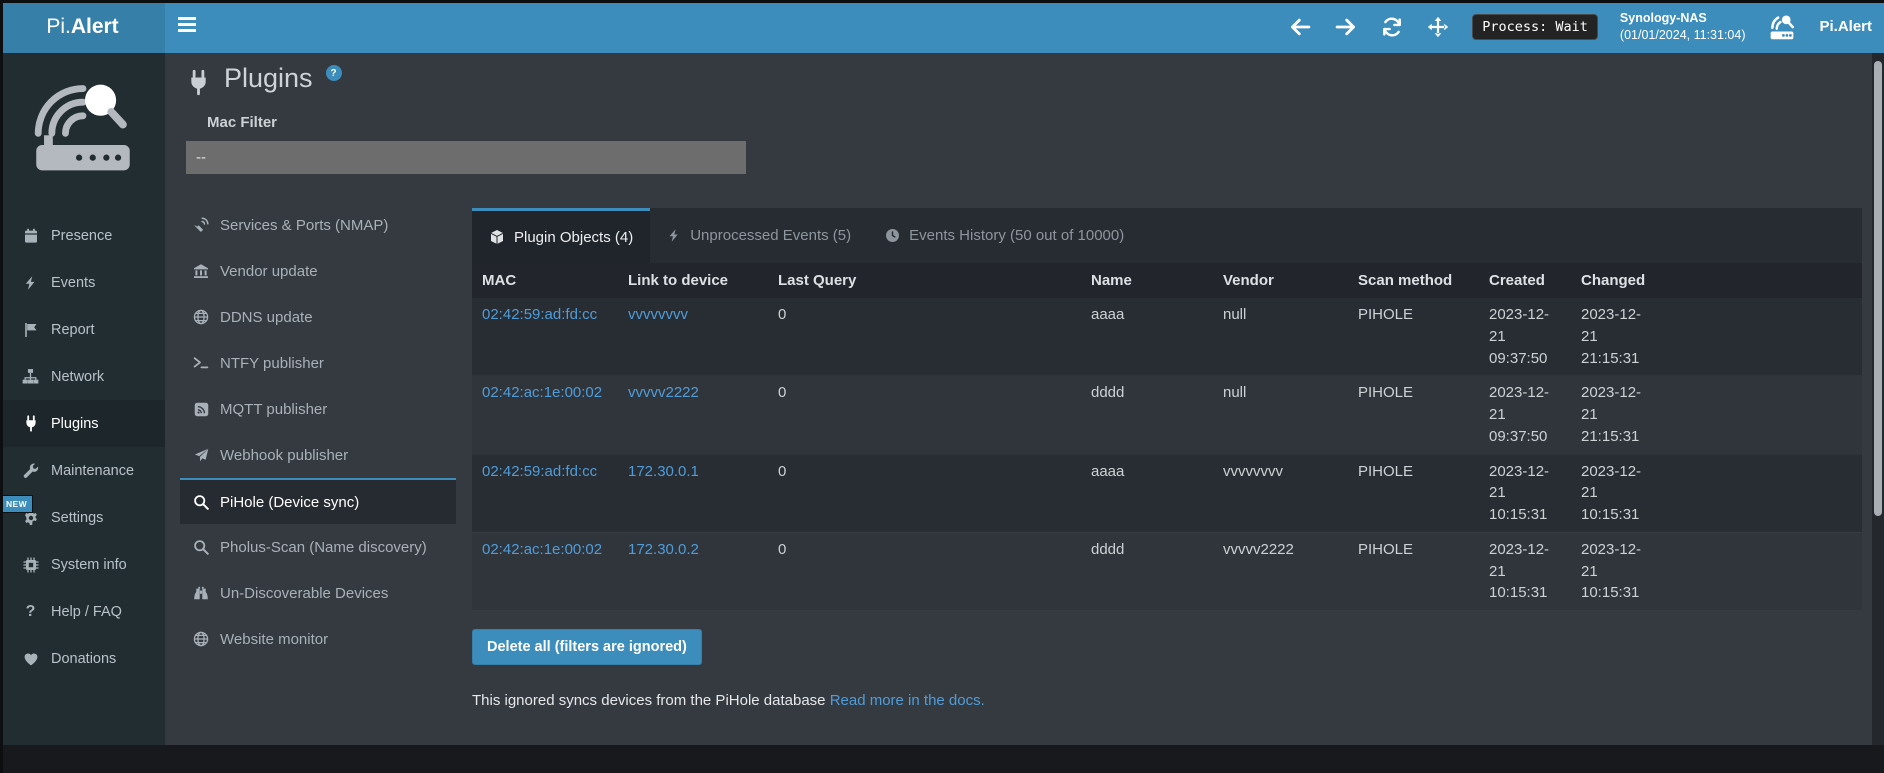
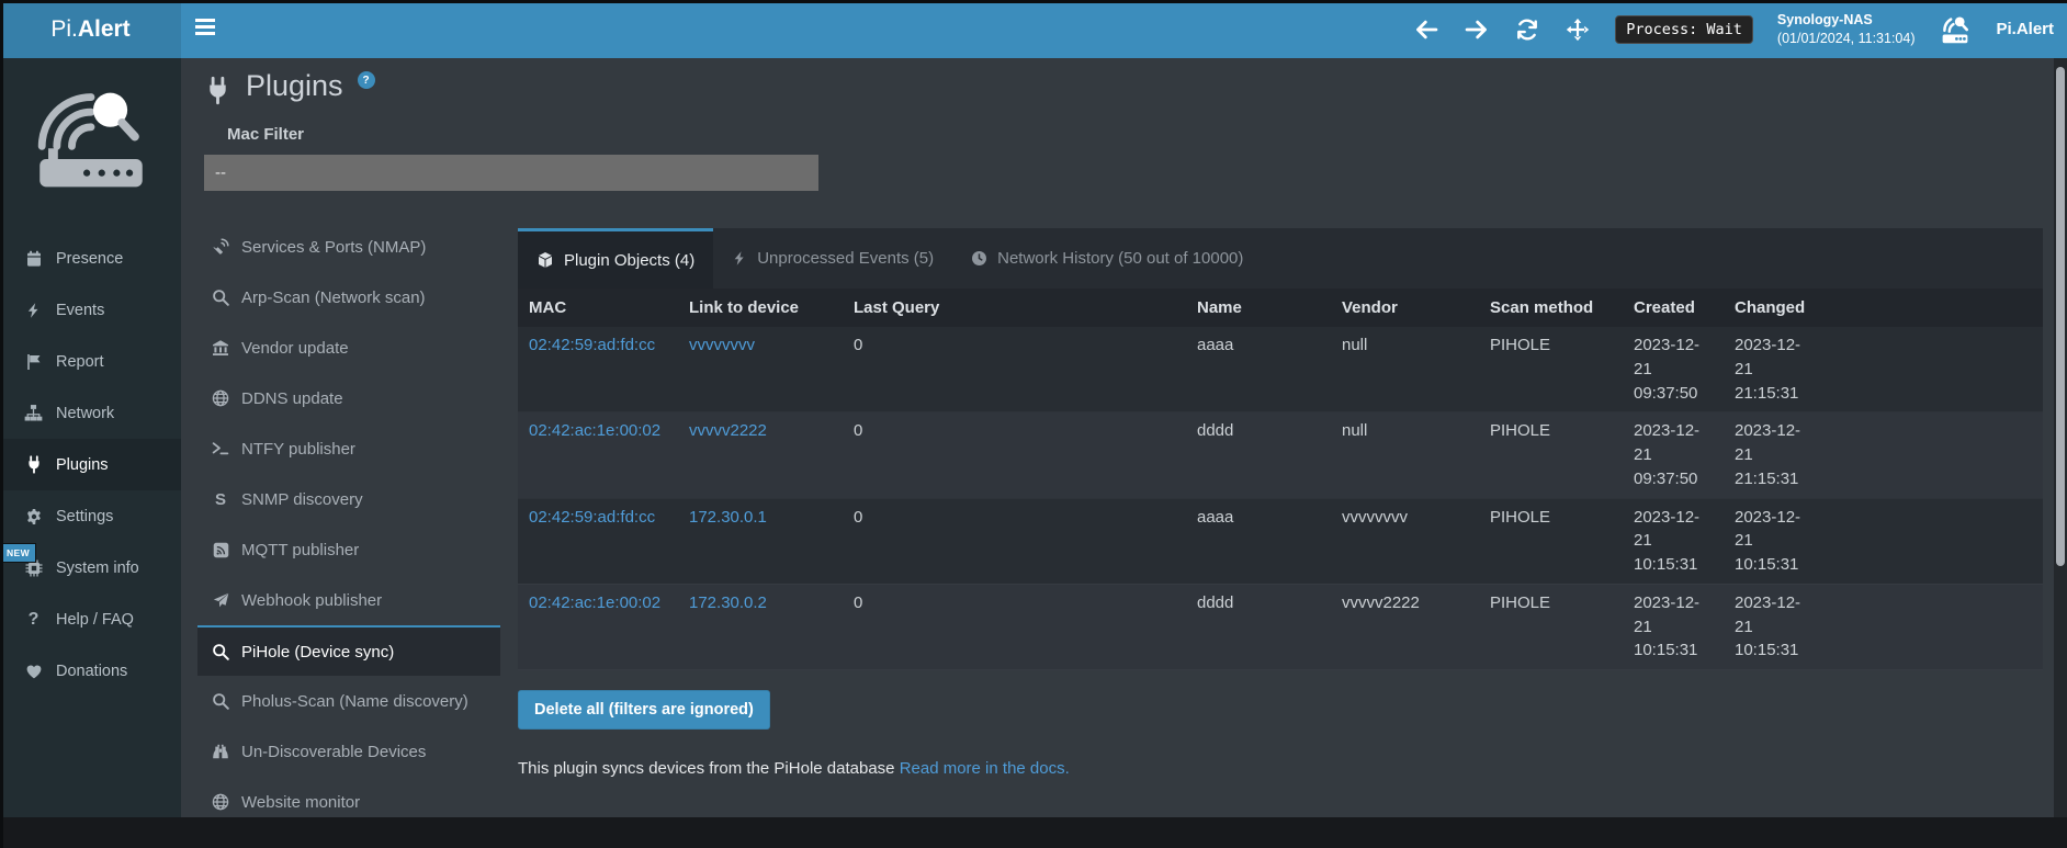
  Pi.
  Alert
  Process: Wait
  Synology-NAS
  (01/01/2024, 11:31:04)
  Pi.Alert
  Presence
  Events
  Report
  Network
  Plugins
- Maintenance
  Settings
  System info
  ?
  Help / FAQ
  Donations
  NEW
  Plugins
  ?
  Mac Filter
  --
  Services & Ports (NMAP)
+ Arp-Scan (Network scan)
  Vendor update
  DDNS update
  NTFY publisher
+ S
+ SNMP discovery
  MQTT publisher
  Webhook publisher
  PiHole (Device sync)
  Pholus-Scan (Name discovery)
  Un-Discoverable Devices
  Website monitor
  Plugin Objects (4)
  Unprocessed Events (5)
- Events History (50 out of 10000)
+ Network History (50 out of 10000)
  MAC	Link to device	Last Query	Name	Vendor	Scan method	Created	Changed
  02:42:59:ad:fd:cc	vvvvvvvv	0	aaaa	null	PIHOLE	2023-12-21 09:37:50	2023-12-21 21:15:31
  02:42:ac:1e:00:02	vvvvv2222	0	dddd	null	PIHOLE	2023-12-21 09:37:50	2023-12-21 21:15:31
  02:42:59:ad:fd:cc	172.30.0.1	0	aaaa	vvvvvvvv	PIHOLE	2023-12-21 10:15:31	2023-12-21 10:15:31
  02:42:ac:1e:00:02	172.30.0.2	0	dddd	vvvvv2222	PIHOLE	2023-12-21 10:15:31	2023-12-21 10:15:31
  Delete all (filters are ignored)
- This ignored syncs devices from the PiHole database Read more in the docs.
+ This plugin syncs devices from the PiHole database Read more in the docs.
